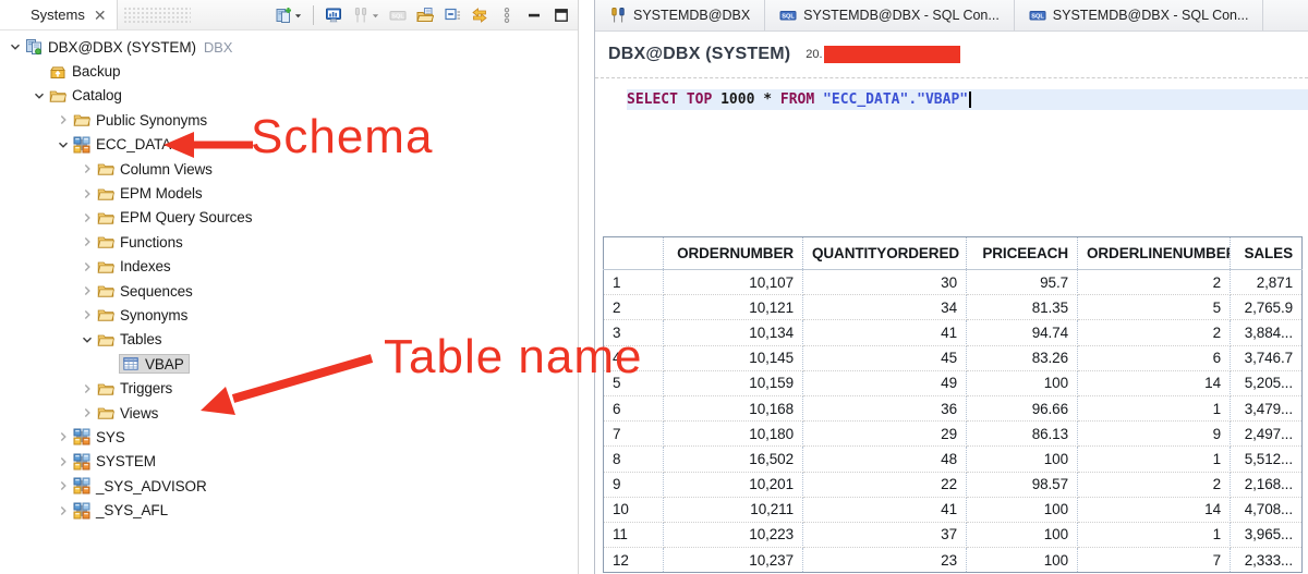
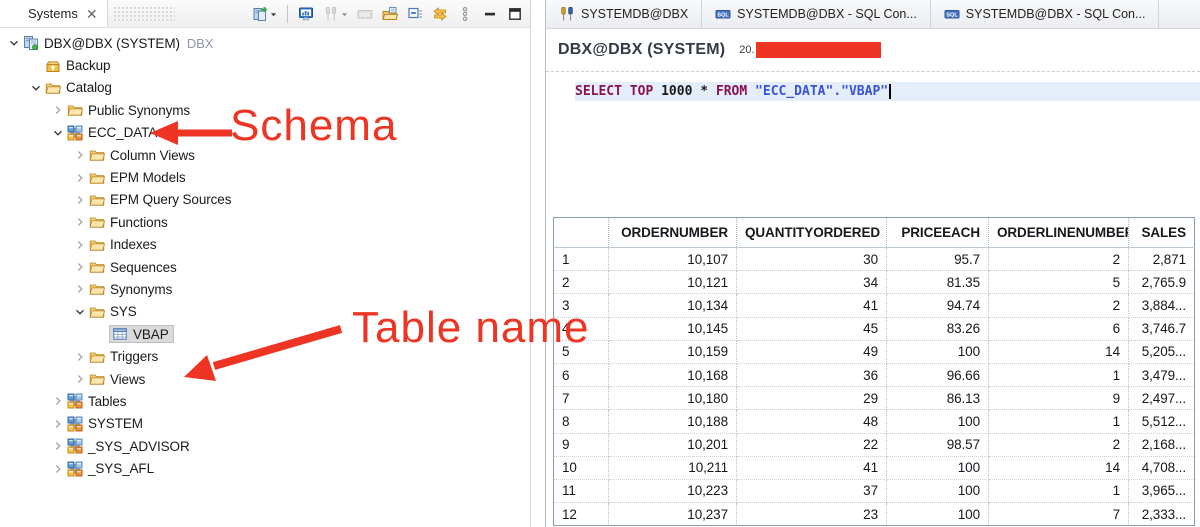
  Systems
  ✕
  DBX@DBX (SYSTEM)
  DBX
  Backup
  Catalog
  Public Synonyms
  ECC_DAT
  Column Views
  EPM Models
  EPM Query Sources
  Functions
  Indexes
  Sequences
  Synonyms
- Tables
+ SYS
  VBAP
  Triggers
  Views
- SYS
+ Tables
  SYSTEM
  _SYS_ADVISOR
  _SYS_AFL
  SYSTEMDB@DBX
  SYSTEMDB@DBX - SQL Con...
  SYSTEMDB@DBX - SQL Con...
  DBX@DBX (SYSTEM)
  20.
  SELECT
  TOP
  1000 *
  FROM
  "ECC_DATA"."VBAP"
  	ORDERNUMBER	QUANTITYORDERED	PRICEEACH	ORDERLINENUMBE	SALES
  1	10,107	30	95.7	2	2,871
  2	10,121	34	81.35	5	2,765.9
  3	10,134	41	94.74	2	3,884...
  4	10,145	45	83.26	6	3,746.7
  5	10,159	49	100	14	5,205...
  6	10,168	36	96.66	1	3,479...
  7	10,180	29	86.13	9	2,497...
- 8	16,502	48	100	1	5,512...
+ 8	10,188	48	100	1	5,512...
  9	10,201	22	98.57	2	2,168...
  10	10,211	41	100	14	4,708...
  11	10,223	37	100	1	3,965...
  12	10,237	23	100	7	2,333...
  Schema
  Table name
